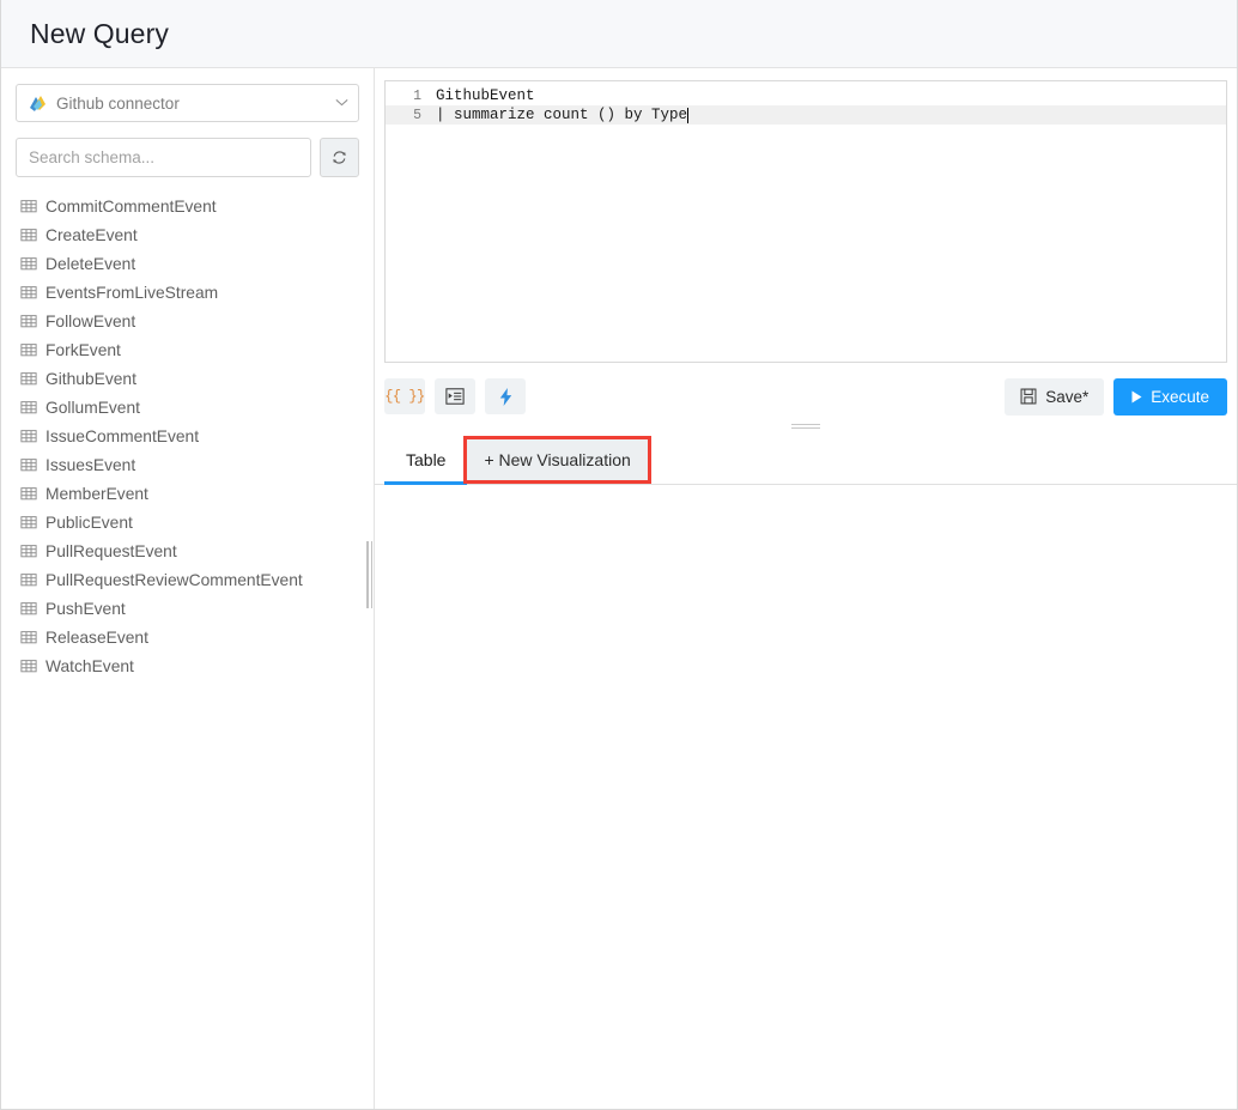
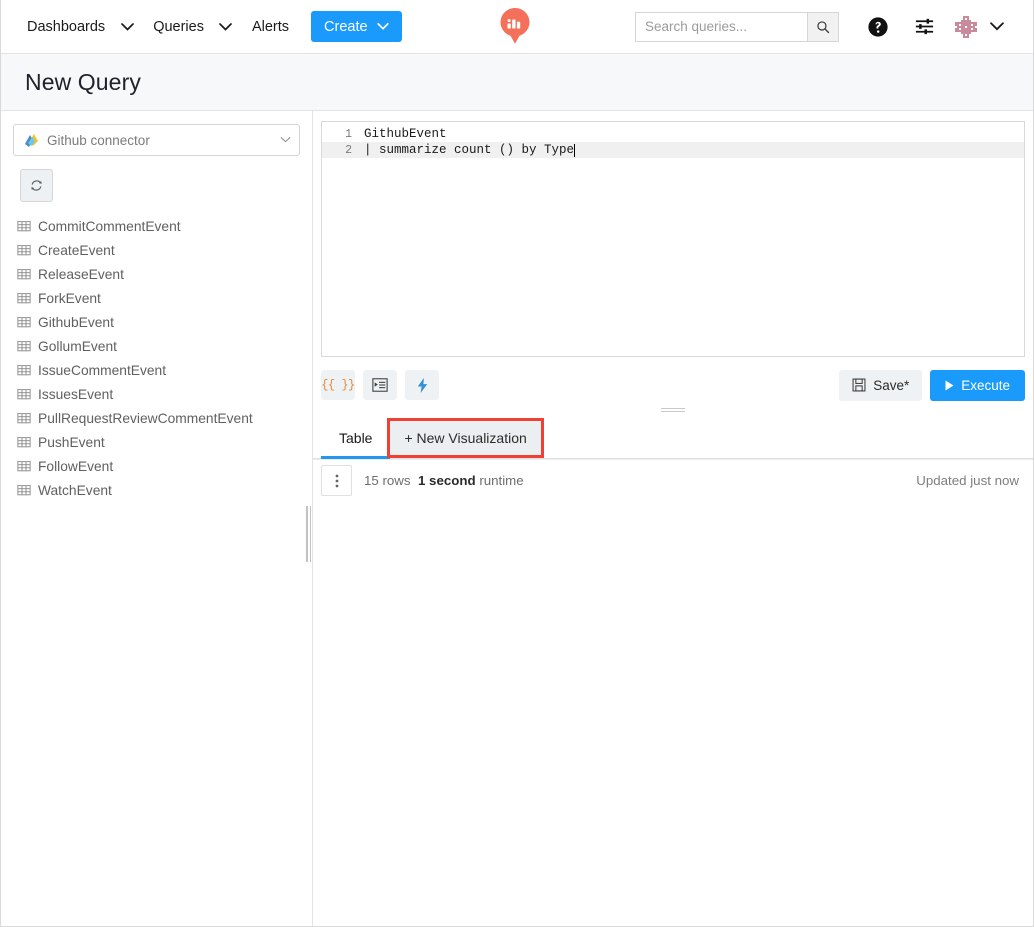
+ Dashboards
+ Queries
+ Alerts
+ Create
+ Search queries...
  New Query
  Github connector
- Search schema...
  CommitCommentEvent
  CreateEvent
- DeleteEvent
- EventsFromLiveStream
- FollowEvent
+ ReleaseEvent
  ForkEvent
  GithubEvent
  GollumEvent
  IssueCommentEvent
  IssuesEvent
- MemberEvent
- PublicEvent
- PullRequestEvent
  PullRequestReviewCommentEvent
  PushEvent
- ReleaseEvent
+ FollowEvent
  WatchEvent
  1
  GithubEvent
- 5
+ 2
  | summarize count () by Type
  {{ }}
  Save*
  Execute
  Table
  + New Visualization
+ 15 rows 1 second runtime
+ Updated just now
